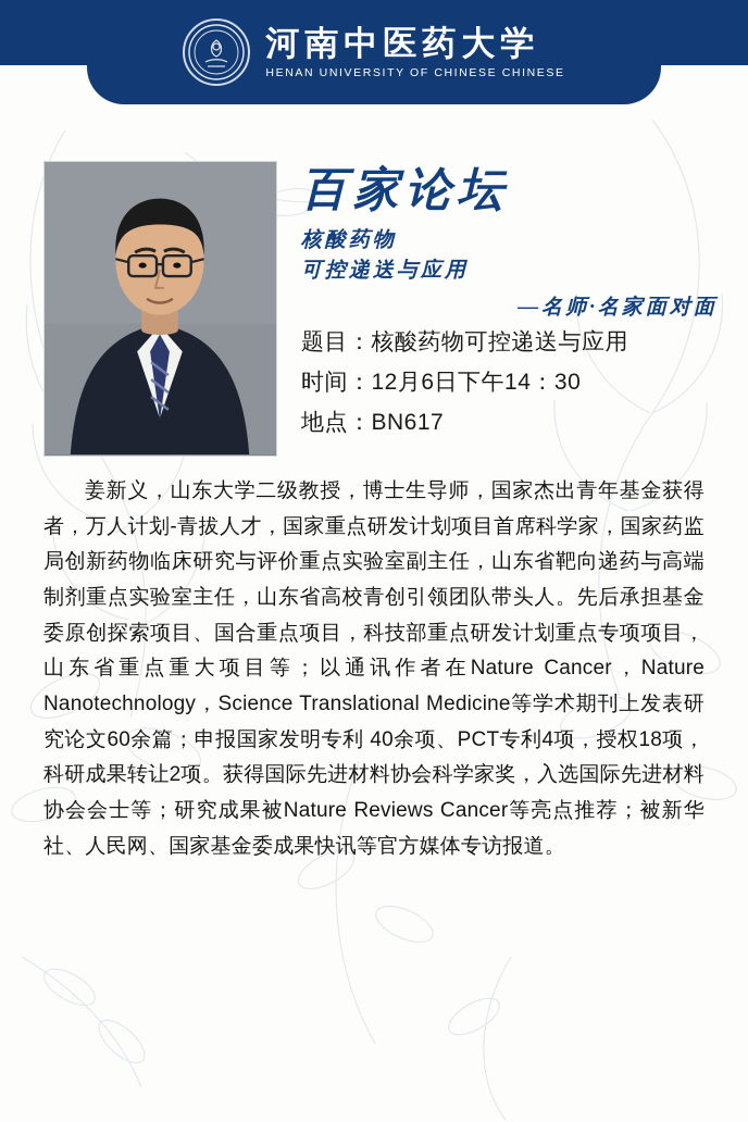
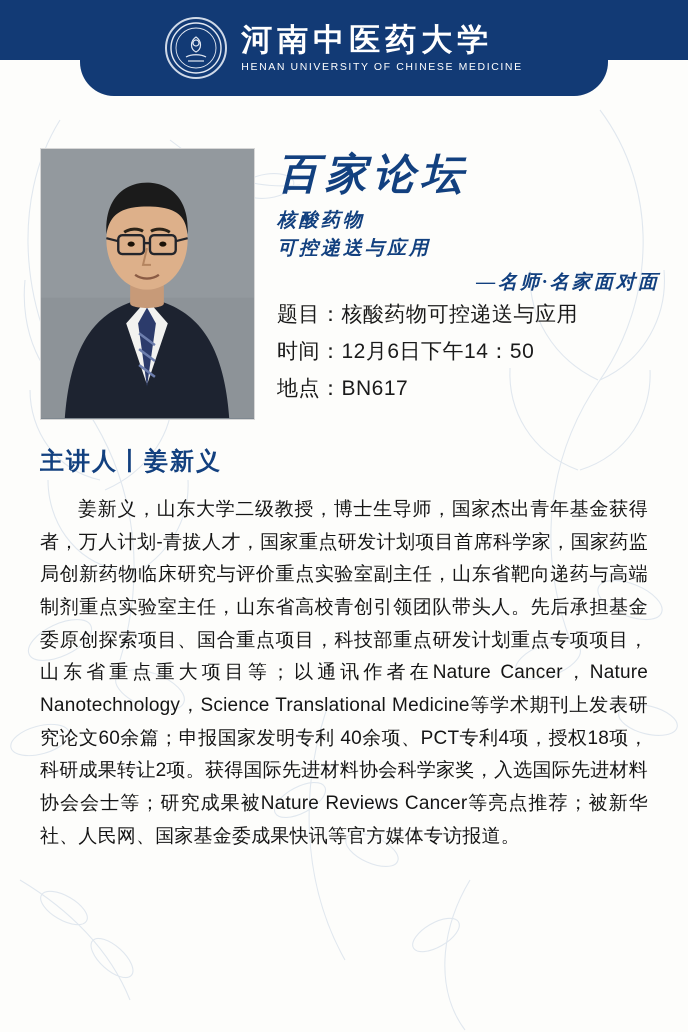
  河南中医药大学
- HENAN UNIVERSITY OF CHINESE CHINESE
+ HENAN UNIVERSITY OF CHINESE MEDICINE
  百家论坛
  核酸药物
  可控递送与应用
  —名师·名家面对面
  题目：核酸药物可控递送与应用
- 时间：12月6日下午14：30
+ 时间：12月6日下午14：50
  地点：BN617
+ 主讲人丨姜新义
  姜新义，山东大学二级教授，博士生导师，国家杰出青年基金获得者，万人计划-青拔人才，国家重点研发计划项目首席科学家，国家药监局创新药物临床研究与评价重点实验室副主任，山东省靶向递药与高端制剂重点实验室主任，山东省高校青创引领团队带头人。先后承担基金委原创探索项目、国合重点项目，科技部重点研发计划重点专项项目，山东省重点重大项目等；以通讯作者在Nature Cancer，Nature Nanotechnology，Science Translational Medicine等学术期刊上发表研究论文60余篇；申报国家发明专利 40余项、PCT专利4项，授权18项，科研成果转让2项。获得国际先进材料协会科学家奖，入选国际先进材料协会会士等；研究成果被Nature Reviews Cancer等亮点推荐；被新华社、人民网、国家基金委成果快讯等官方媒体专访报道。
